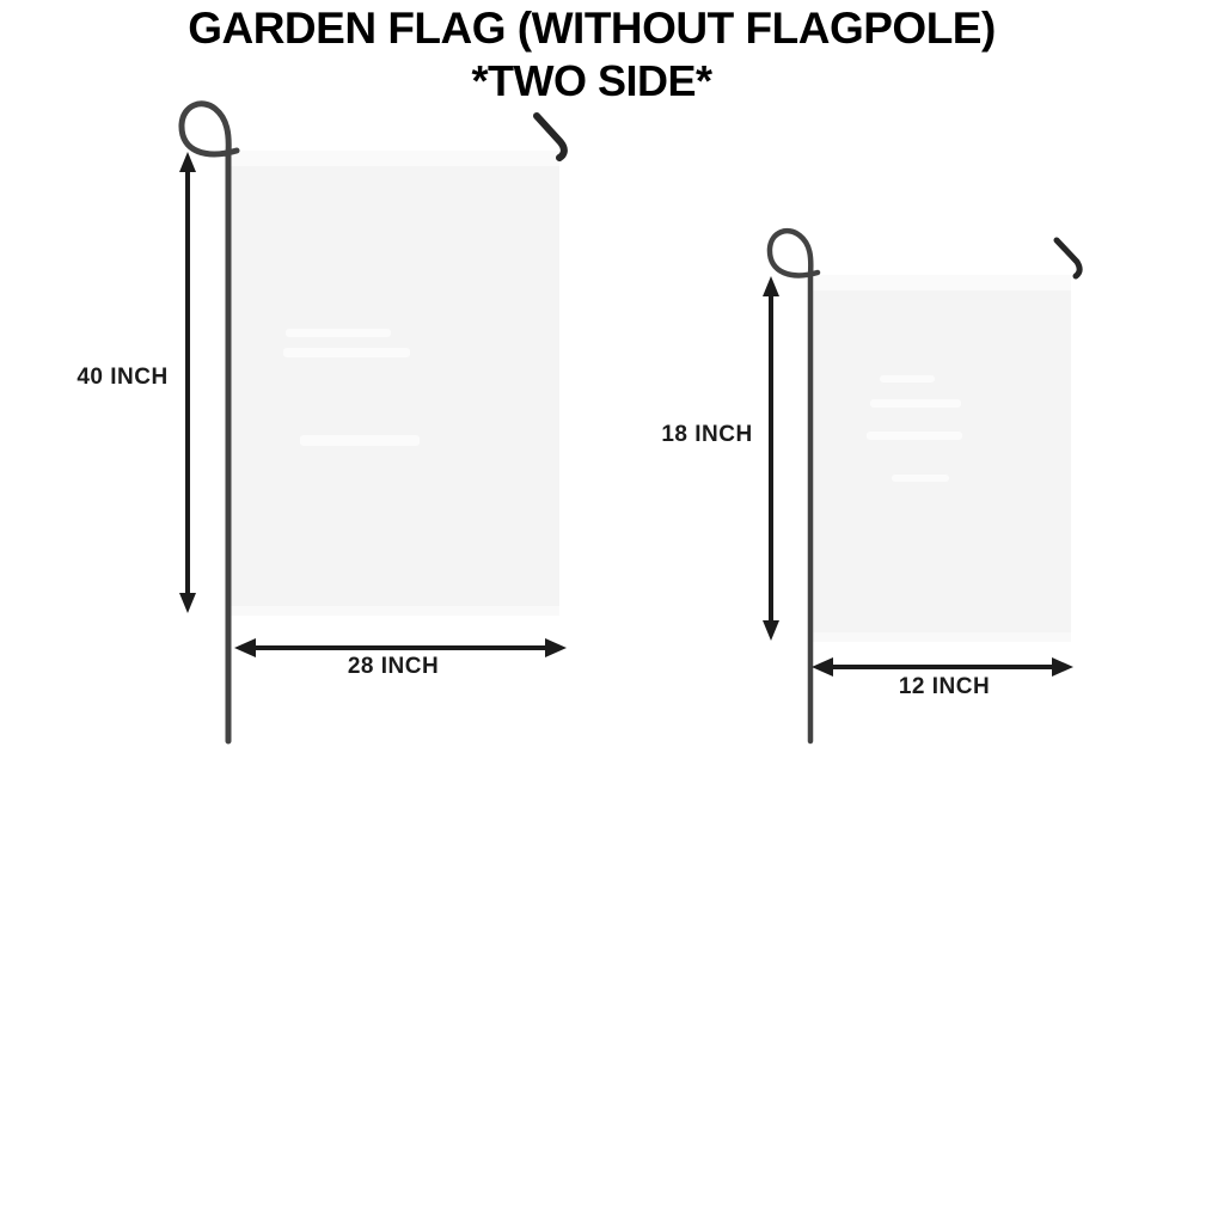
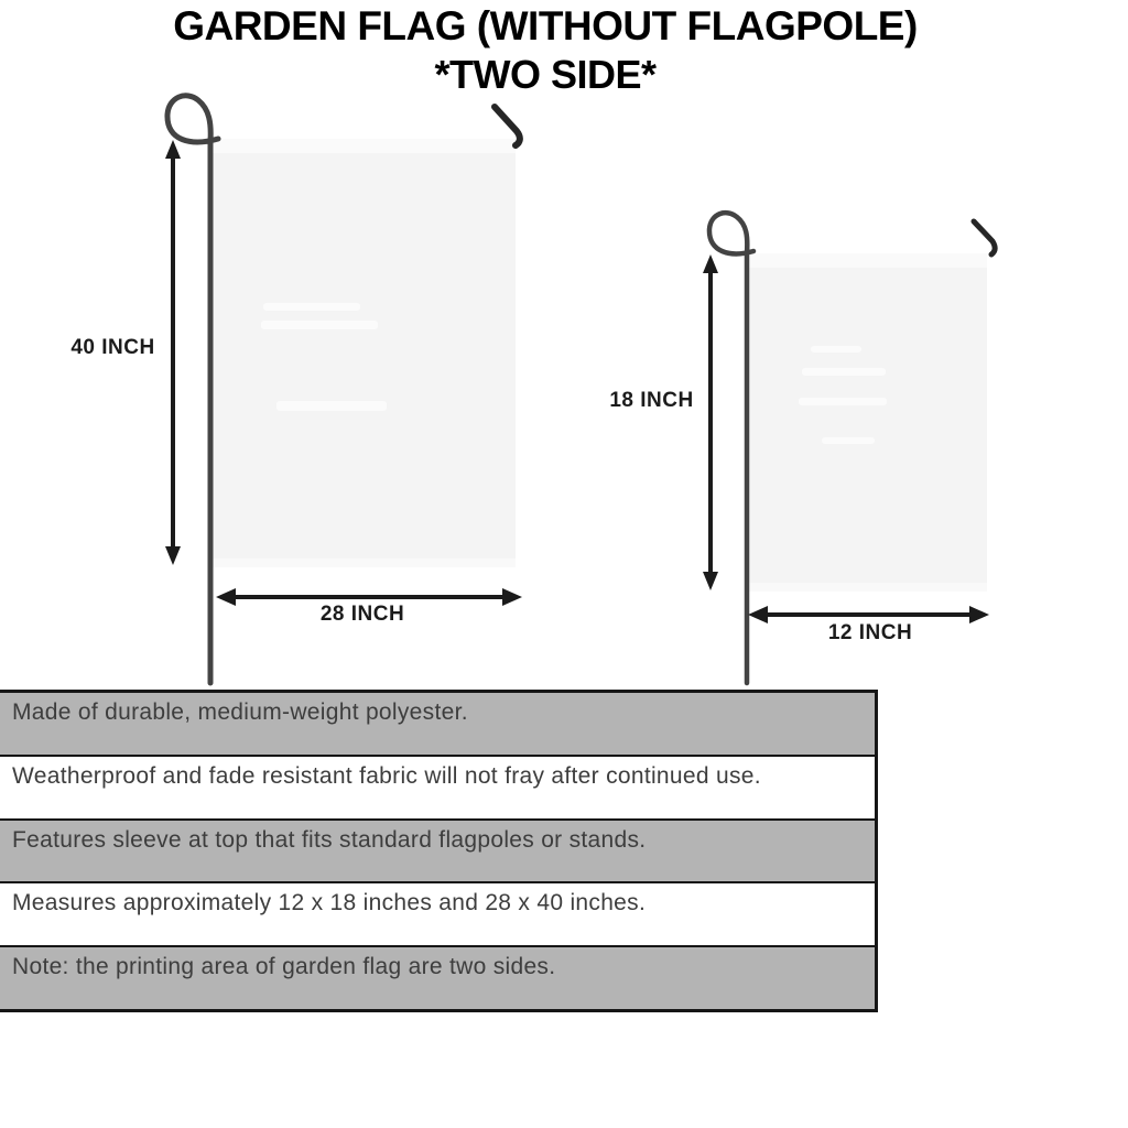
  GARDEN FLAG (WITHOUT FLAGPOLE)
  *TWO SIDE*
  40 INCH
  28 INCH
  18 INCH
  12 INCH
+ Made of durable, medium-weight polyester.
+ Weatherproof and fade resistant fabric will not fray after continued use.
+ Features sleeve at top that fits standard flagpoles or stands.
+ Measures approximately 12 x 18 inches and 28 x 40 inches.
+ Note: the printing area of garden flag are two sides.
